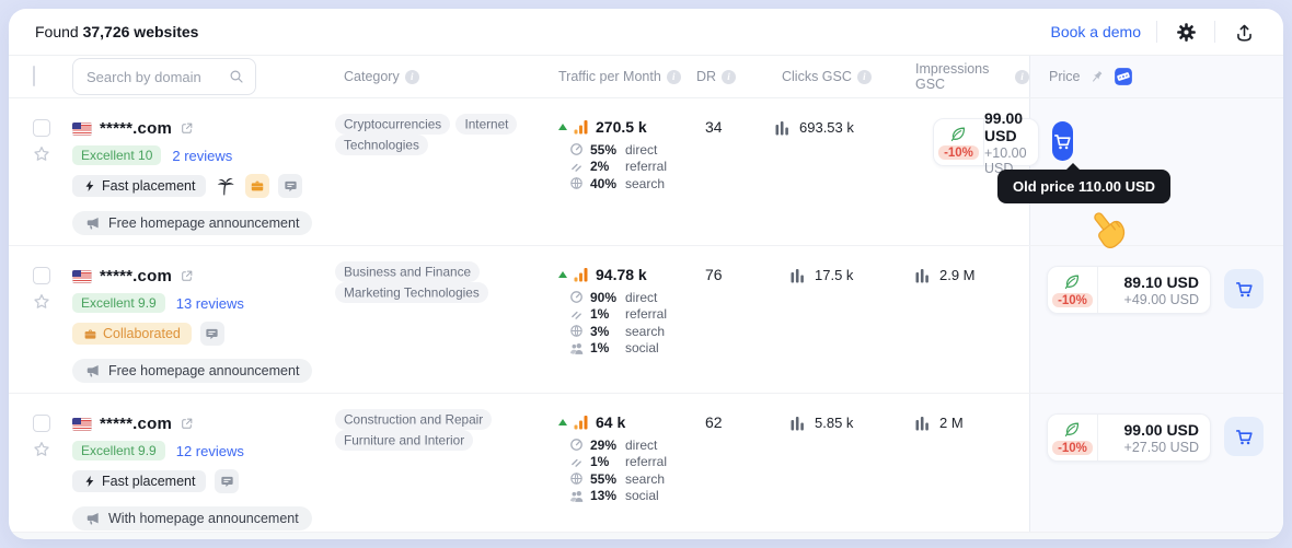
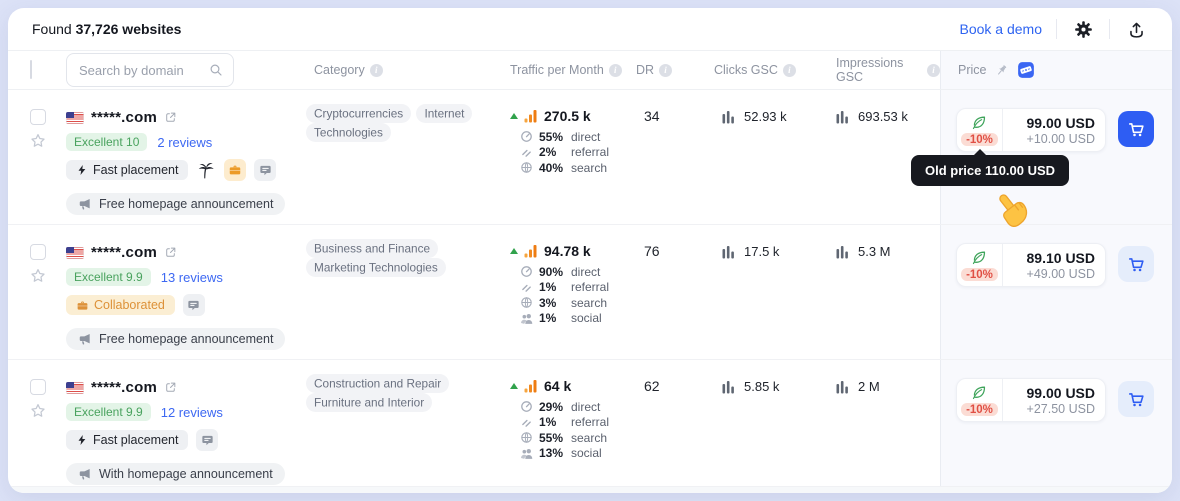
  Found 37,726 websites
  Book a demo
  Search by domain
  Category
  Traffic per Month
  DR
  Clicks GSC
  Impressions GSC
  Price
  *****.com
  Excellent 10
  2 reviews
  Fast placement
  Free homepage announcement
  Cryptocurrencies Internet Technologies
  270.5 k
  55%
  direct
  2%
  referral
  40%
  search
  34
+ 52.93 k
  693.53 k
  -10%
  99.00 USD
  +10.00 USD
  *****.com
  Excellent 9.9
  13 reviews
  Collaborated
  Free homepage announcement
  Business and Finance Marketing Technologies
  94.78 k
  90%
  direct
  1%
  referral
  3%
  search
  1%
  social
  76
  17.5 k
- 2.9 M
+ 5.3 M
  -10%
  89.10 USD
  +49.00 USD
  *****.com
  Excellent 9.9
  12 reviews
  Fast placement
  With homepage announcement
  Construction and Repair Furniture and Interior
  64 k
  29%
  direct
  1%
  referral
  55%
  search
  13%
  social
  62
  5.85 k
  2 M
  -10%
  99.00 USD
  +27.50 USD
  Old price 110.00 USD
